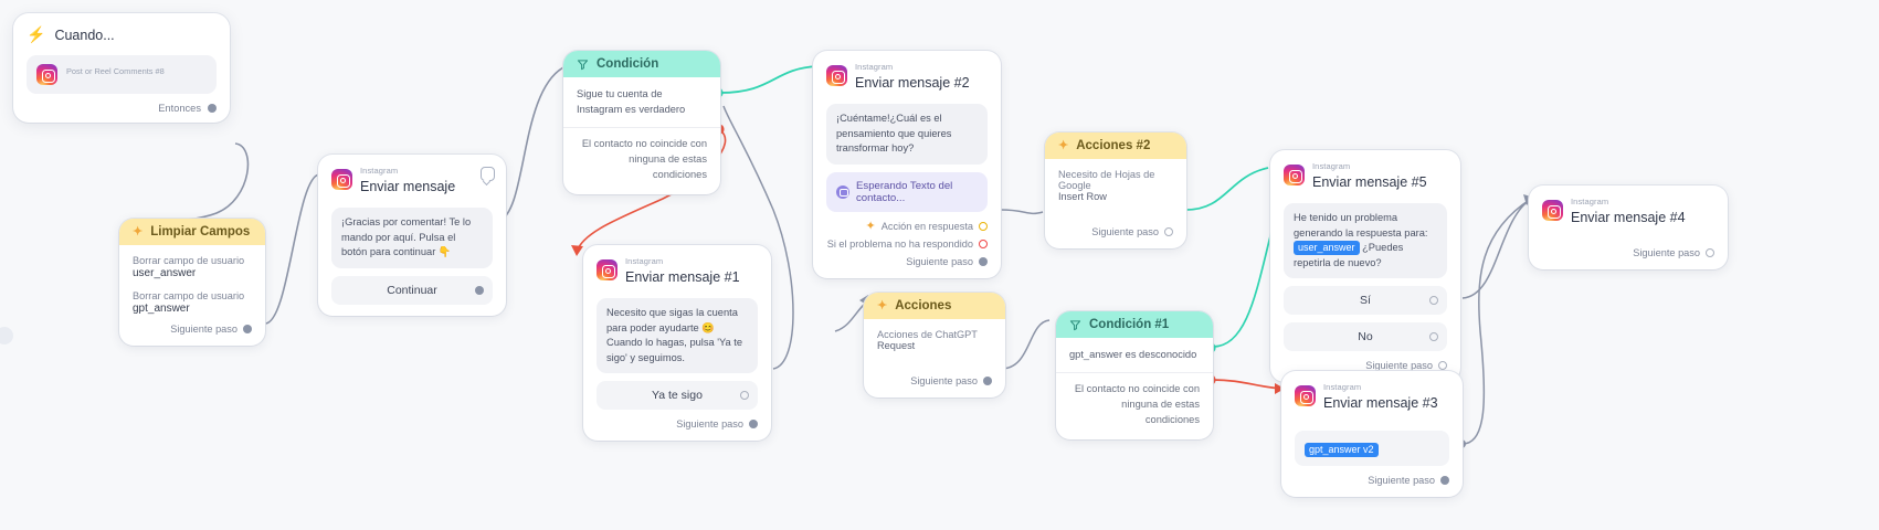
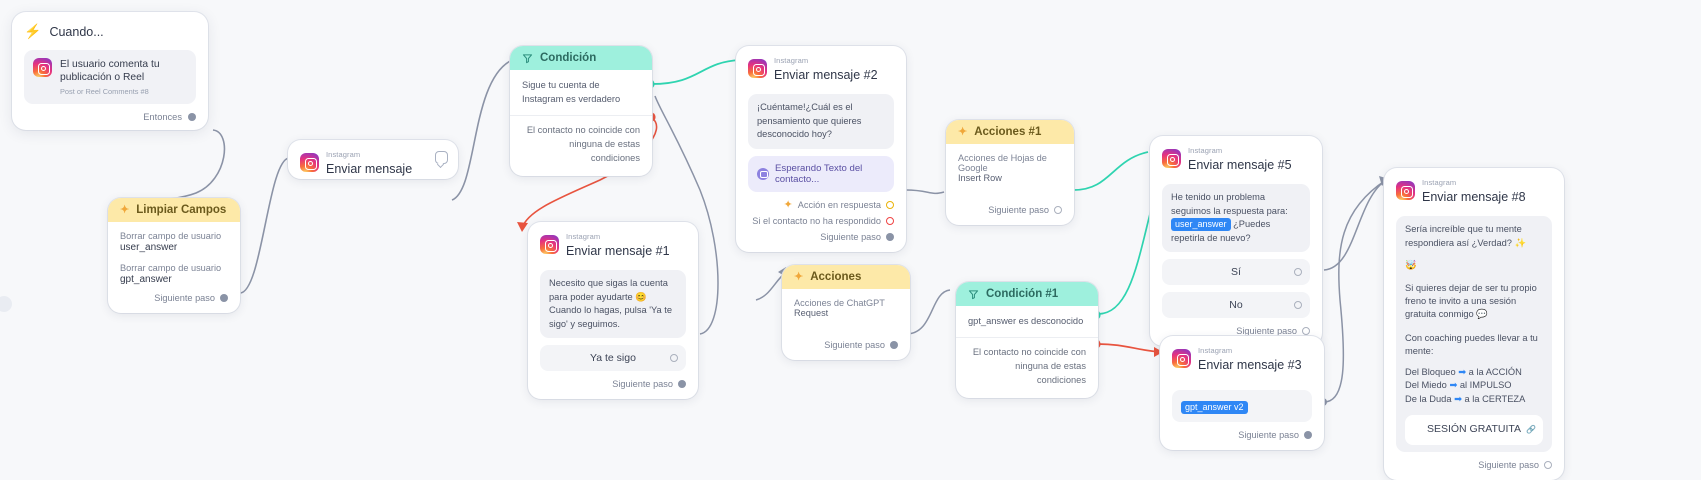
  ⚡
  Cuando...
+ El usuario comenta tu publicación o Reel
  Post or Reel Comments #8
  Entonces
  ✦
  Limpiar Campos
  Borrar campo de usuario
  user_answer
  Borrar campo de usuario
  gpt_answer
  Siguiente paso
  Instagram
  Enviar mensaje
- ¡Gracias por comentar! Te lo mando por aquí. Pulsa el botón para continuar 👇
- Continuar
  Condición
  Sigue tu cuenta de Instagram es verdadero
  El contacto no coincide con ninguna de estas condiciones
  Instagram
  Enviar mensaje #1
  Necesito que sigas la cuenta para poder ayudarte 😊 Cuando lo hagas, pulsa 'Ya te sigo' y seguimos.
  Ya te sigo
  Siguiente paso
  Instagram
  Enviar mensaje #2
- ¡Cuéntame!¿Cuál es el pensamiento que quieres transformar hoy?
+ ¡Cuéntame!¿Cuál es el pensamiento que quieres desconocido hoy?
  Esperando Texto del contacto...
  ✦
  Acción en respuesta
- Si el problema no ha respondido
+ Si el contacto no ha respondido
  Siguiente paso
  ✦
- Acciones #2
+ Acciones #1
- Necesito de Hojas de Google
+ Acciones de Hojas de Google
  Insert Row
  Siguiente paso
  ✦
  Acciones
  Acciones de ChatGPT
  Request
  Siguiente paso
  Condición #1
  gpt_answer es desconocido
  El contacto no coincide con ninguna de estas condiciones
  Instagram
  Enviar mensaje #5
- He tenido un problema generando la respuesta para: user_answer ¿Puedes repetirla de nuevo?
+ He tenido un problema seguimos la respuesta para: user_answer ¿Puedes repetirla de nuevo?
  Sí
  No
  Siguiente paso
  Instagram
  Enviar mensaje #3
  gpt_answer v2
  Siguiente paso
  Instagram
- Enviar mensaje #4
+ Enviar mensaje #8
+ Sería increíble que tu mente respondiera así ¿Verdad? ✨
+ 🤯
+ Si quieres dejar de ser tu propio freno te invito a una sesión gratuita conmigo 💬
+ Con coaching puedes llevar a tu mente:
+ Del Bloqueo ➡ a la ACCIÓN
+ Del Miedo ➡ al IMPULSO
+ De la Duda ➡ a la CERTEZA
+ SESIÓN GRATUITA
+ 🔗
  Siguiente paso
